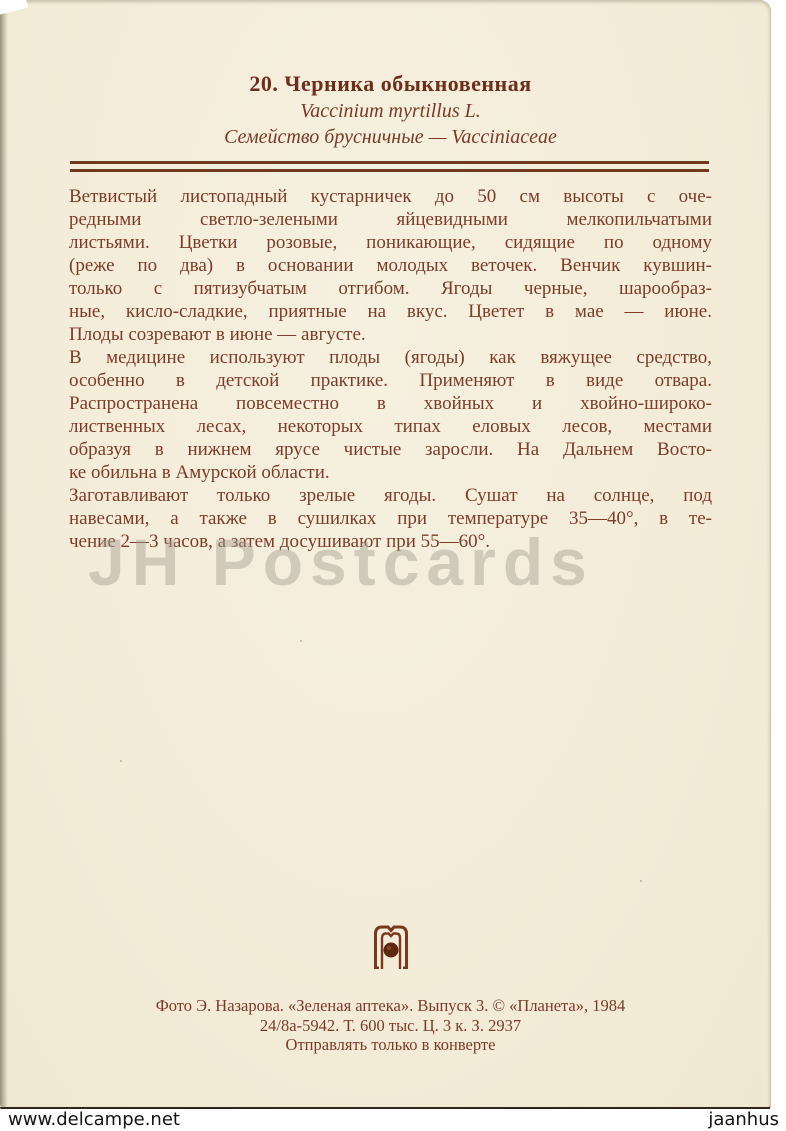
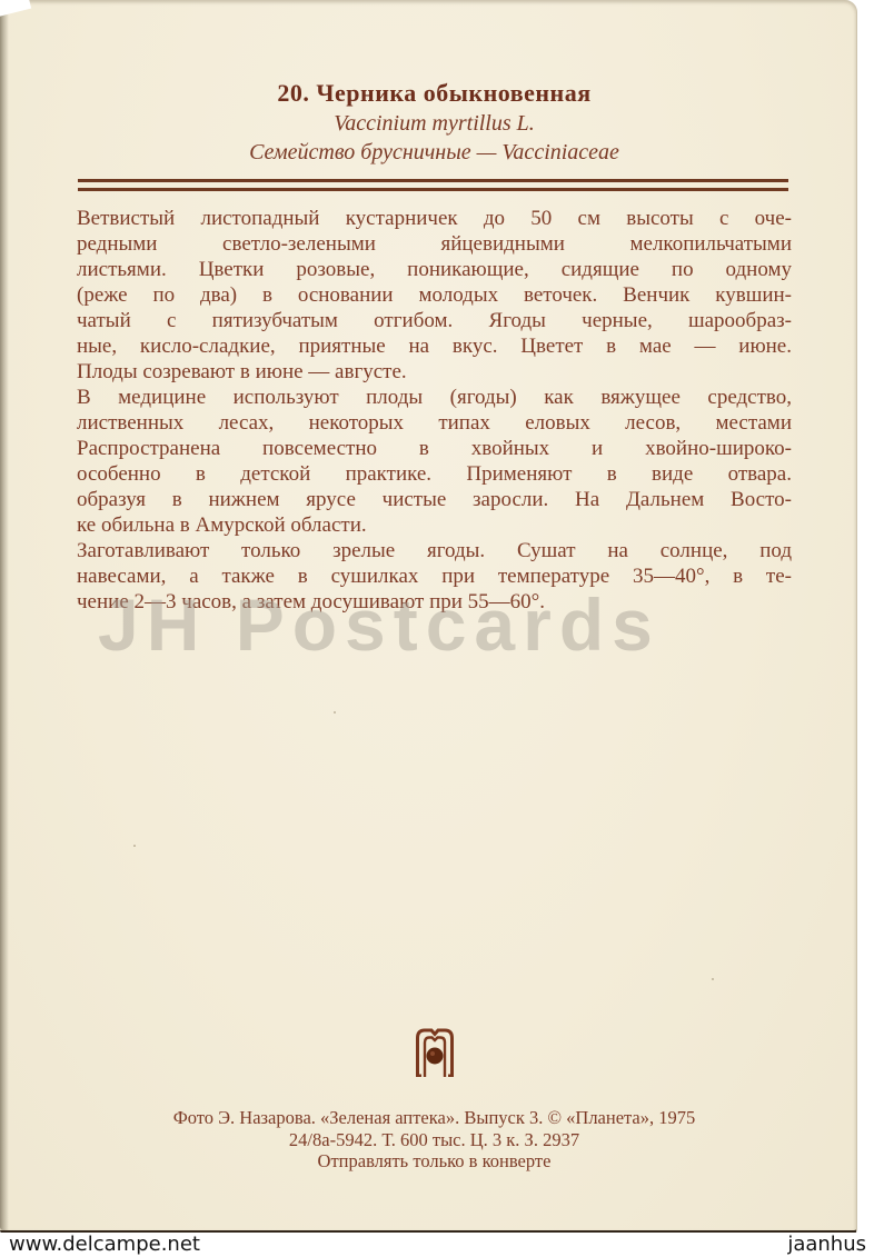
  20. Черника обыкновенная
  Vaccinium myrtillus L.
  Семейство брусничные — Vacciniaceae
  Ветвистый листопадный кустарничек до 50 см высоты с оче-
  редными светло-зелеными яйцевидными мелкопильчатыми
  листьями. Цветки розовые, поникающие, сидящие по одному
  (реже по два) в основании молодых веточек. Венчик кувшин-
- только с пятизубчатым отгибом. Ягоды черные, шарообраз-
+ чатый с пятизубчатым отгибом. Ягоды черные, шарообраз-
  ные, кисло-сладкие, приятные на вкус. Цветет в мае — июне.
  Плоды созревают в июне — августе.
  В медицине используют плоды (ягоды) как вяжущее средство,
- особенно в детской практике. Применяют в виде отвара.
+ лиственных лесах, некоторых типах еловых лесов, местами
  Распространена повсеместно в хвойных и хвойно-широко-
- лиственных лесах, некоторых типах еловых лесов, местами
+ особенно в детской практике. Применяют в виде отвара.
  образуя в нижнем ярусе чистые заросли. На Дальнем Восто-
  ке обильна в Амурской области.
  Заготавливают только зрелые ягоды. Сушат на солнце, под
  навесами, а также в сушилках при температуре 35—40°, в те-
  чение 2—3 часов, а затем досушивают при 55—60°.
- Фото Э. Назарова. «Зеленая аптека». Выпуск 3. © «Планета», 1984
+ Фото Э. Назарова. «Зеленая аптека». Выпуск 3. © «Планета», 1975
  24/8а-5942. Т. 600 тыс. Ц. 3 к. З. 2937
  Отправлять только в конверте
  JH Postcards
  www.delcampe.net
  jaanhus
